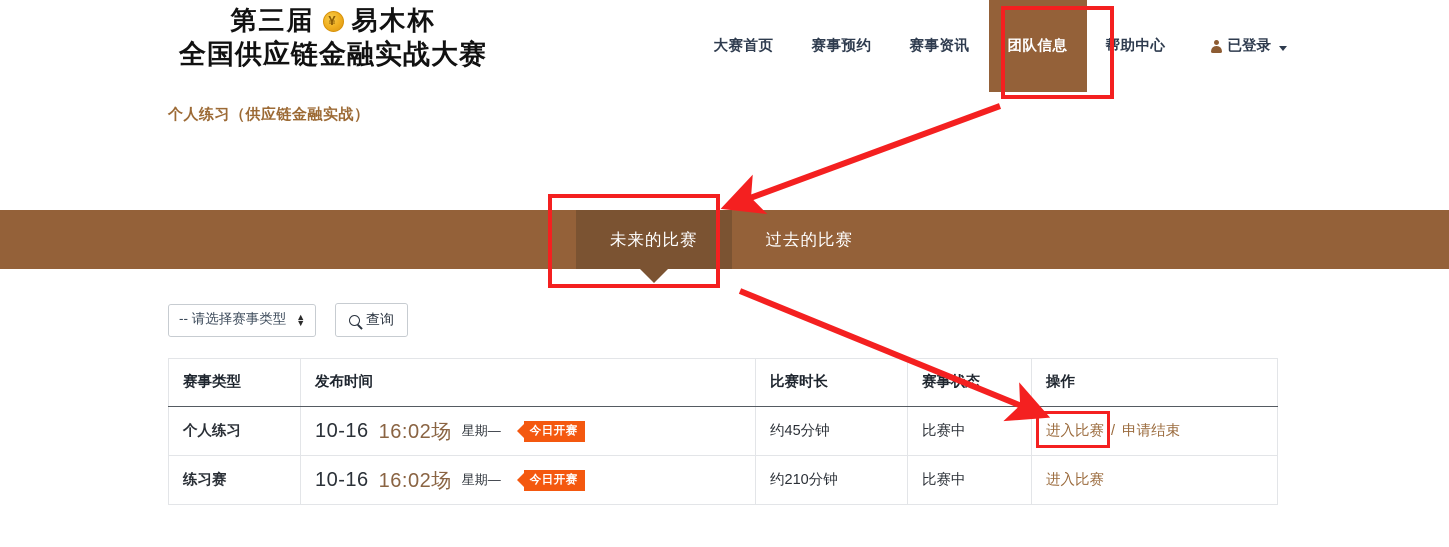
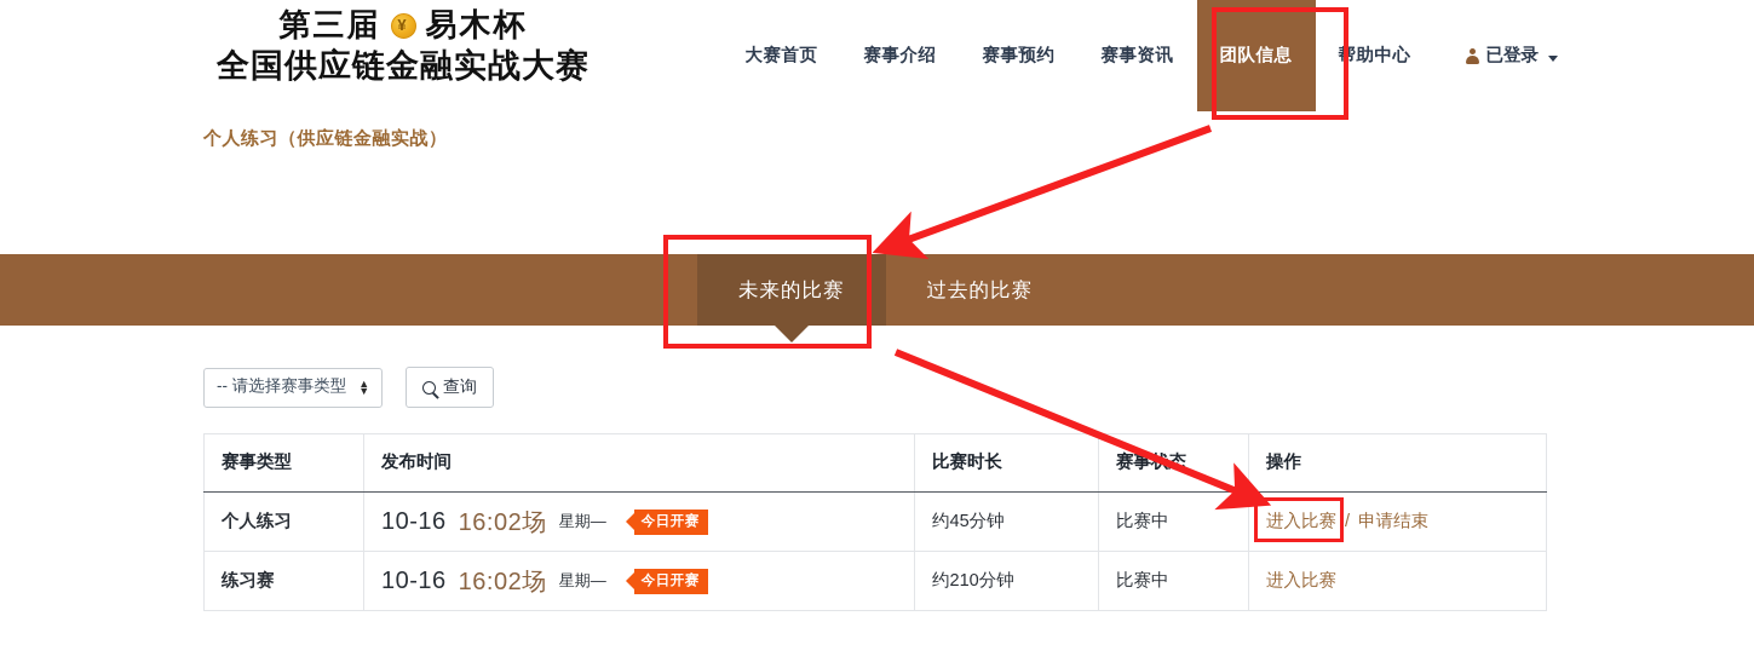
  第三届
  ¥
  易木杯
  全国供应链金融实战大赛
  大赛首页
+ 赛事介绍
  赛事预约
  赛事资讯
  团队信息
  帮助中心
  已登录
  个人练习（供应链金融实战）
  未来的比赛
  过去的比赛
  -- 请选择赛事类型
  ▲
  ▼
  查询
  赛事类型	发布时间	比赛时长	赛事态	操作
  个人练习	10-16 16:02场 星期— 今日开赛	约45分钟	比赛中	进入比赛 / 申请结束
  练习赛	10-16 16:02场 星期— 今日开赛	约210分钟	比赛中	进入比赛
